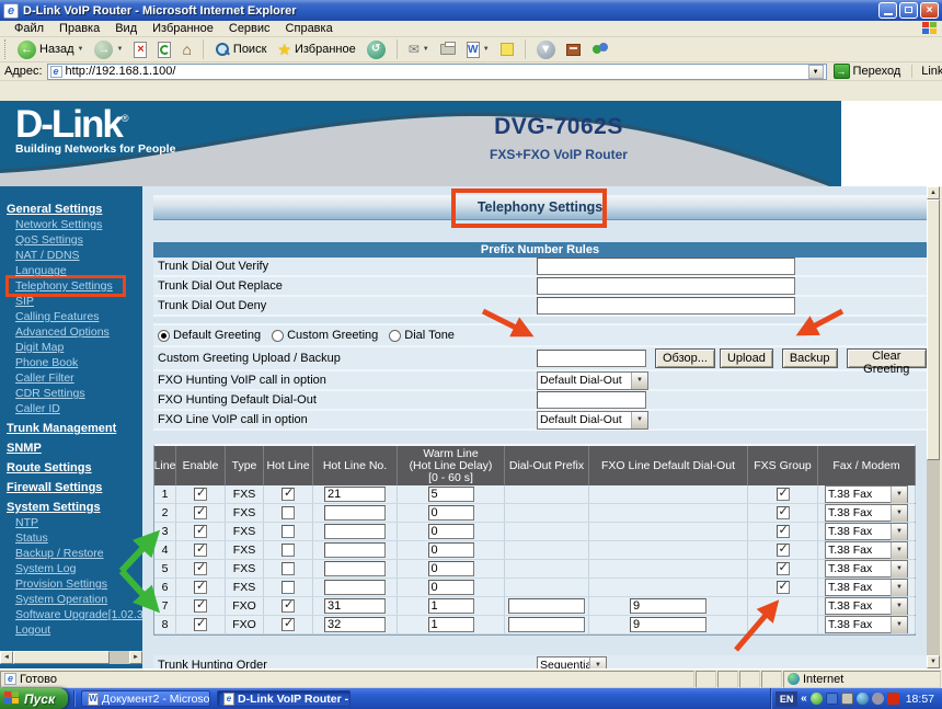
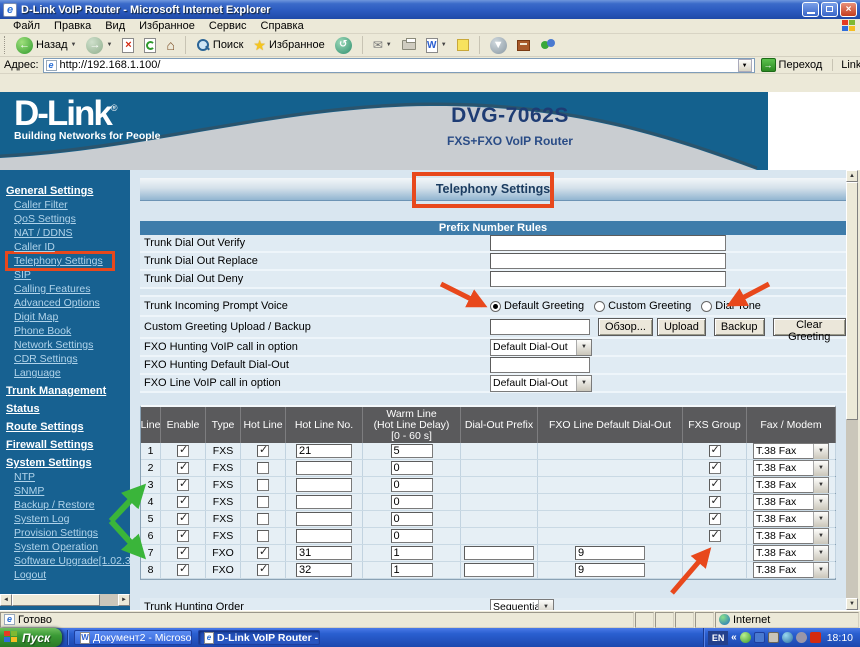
  e
  D-Link VoIP Router - Microsoft Internet Explorer
  ×
  Файл
  Правка
  Вид
  Избранное
  Сервис
  Справка
  ←
  Назад
  →
  ×
  ⌂
  Поиск
  ★
  Избранное
  ↺
  ✉
  W
  ▼
  Адрес:
  e
  http://192.168.1.100/
  →
  Переход
  Link
  D-Link®
  Building Networks for People
  DVG-7062S
  FXS+FXO VoIP Router
  General Settings
- Network Settings
+ Caller Filter
  QoS Settings
  NAT / DDNS
- Language
+ Caller ID
  Telephony Settings
  SIP
  Calling Features
  Advanced Options
  Digit Map
  Phone Book
- Caller Filter
+ Network Settings
  CDR Settings
- Caller ID
+ Language
  Trunk Management
- SNMP
+ Status
  Route Settings
  Firewall Settings
  System Settings
  NTP
- Status
+ SNMP
  Backup / Restore
  System Log
  Provision Settings
  System Operation
  Software Upgrade[1.0
  Logout
  Telephony Settings
  Prefix Number Rules
  Trunk Dial Out Verify
  Trunk Dial Out Replace
  Trunk Dial Out Deny
+ Trunk Incoming Prompt Voice
  Default Greeting
  Custom Greeting
  Dial Tone
  Custom Greeting Upload / Backup
  Обзор...
  Upload
  Backup
  Clear Greeting
  FXO Hunting VoIP call in option
  Default Dial-Out
  FXO Hunting Default Dial-Out
  FXO Line VoIP call in option
  Default Dial-Out
  Line
  Enable
  Type
  Hot Line
  Hot Line No.
  Warm Line
  (Hot Line Delay)
  [0 - 60 s]
  Dial-Out Prefix
  FXO Line Default Dial-Out
  FXS Group
  Fax / Modem
  1
  ✓
  FXS
  ✓
  21
  5
  ✓
  T.38 Fax
  2
  ✓
  FXS
  0
  ✓
  T.38 Fax
  3
  ✓
  FXS
  0
  ✓
  T.38 Fax
  4
  ✓
  FXS
  0
  ✓
  T.38 Fax
  5
  ✓
  FXS
  0
  ✓
  T.38 Fax
  6
  ✓
  FXS
  0
  ✓
  T.38 Fax
  7
  ✓
  FXO
  ✓
  31
  1
  9
  T.38 Fax
  8
  ✓
  FXO
  ✓
  32
  1
  9
  T.38 Fax
  Trunk Hunting Order
  Sequenti
  e
  Готово
  Internet
  Пуск
  W
  Документ2 - Microso
  e
  D-Link VoIP Router -
  EN
  «
- 18:57
+ 18:10
